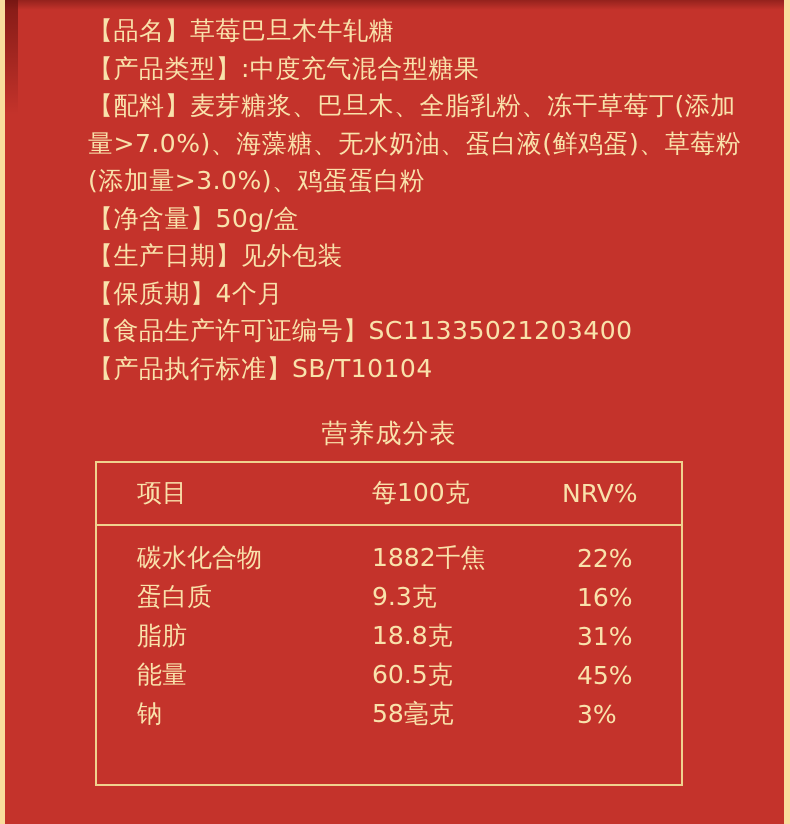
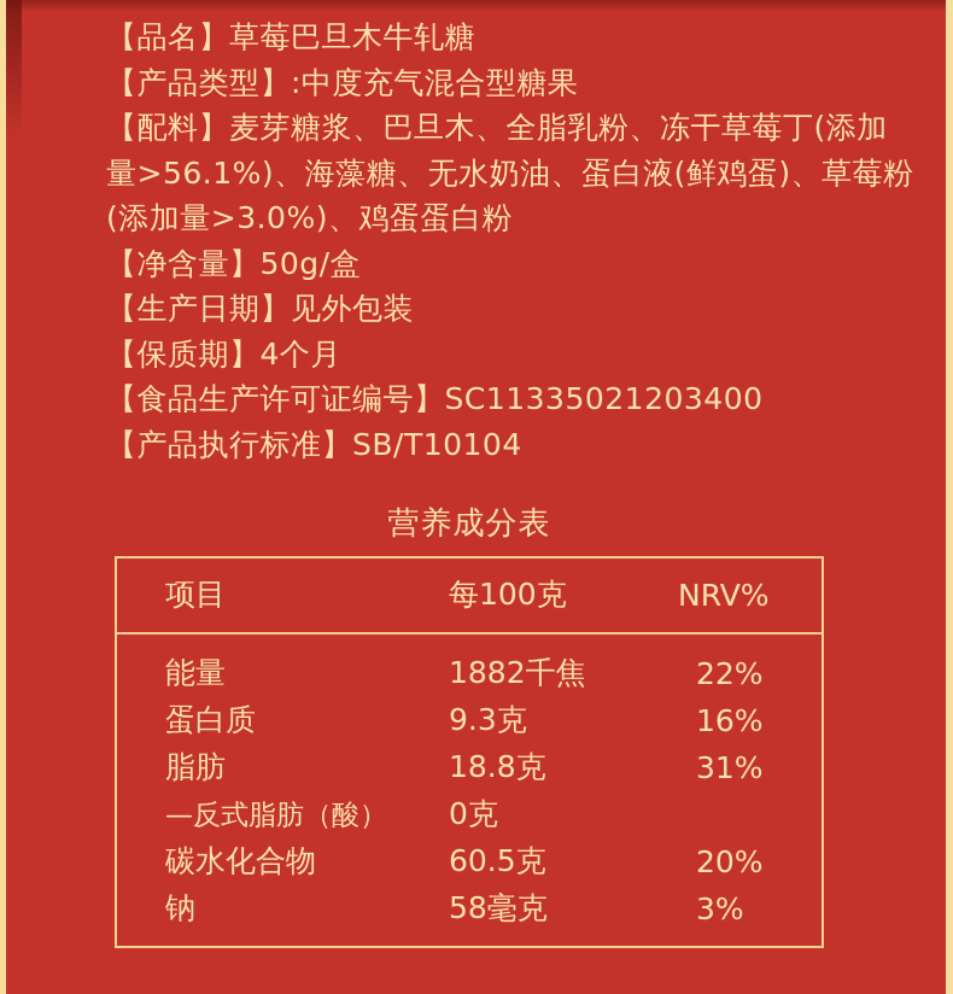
  【品名】草莓巴旦木牛轧糖
  【产品类型】:中度充气混合型糖果
  【配料】麦芽糖浆、巴旦木、全脂乳粉、冻干草莓丁(添加
- 量>7.0%)、海藻糖、无水奶油、蛋白液(鲜鸡蛋)、草莓粉
+ 量>56.1%)、海藻糖、无水奶油、蛋白液(鲜鸡蛋)、草莓粉
  (添加量>3.0%)、鸡蛋蛋白粉
  【净含量】50g/盒
  【生产日期】见外包装
  【保质期】4个月
  【食品生产许可证编号】SC11335021203400
  【产品执行标准】SB/T10104
  营养成分表
  项目
  每100克
  NRV%
- 碳水化合物
+ 能量
  1882千焦
  22%
  蛋白质
  9.3克
  16%
  脂肪
  18.8克
  31%
+ —反式脂肪（酸）
+ 0克
- 能量
+ 碳水化合物
  60.5克
- 45%
+ 20%
  钠
  58毫克
  3%
